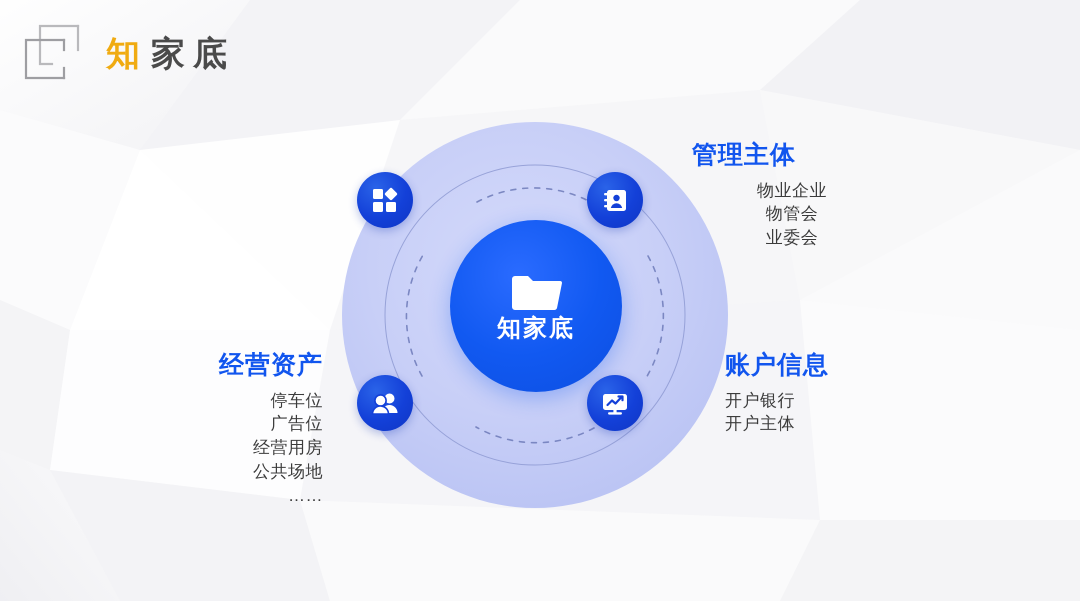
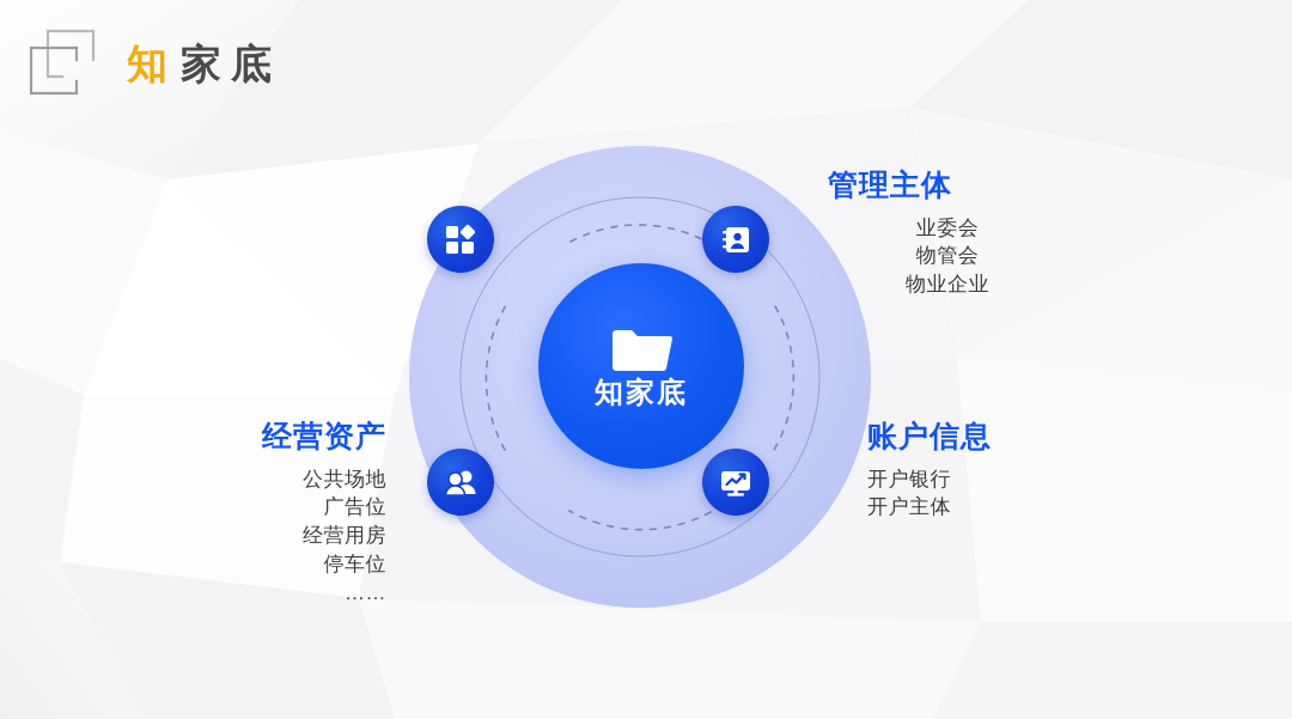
  知
  家底
  知家底
  管理主体
- 物业企业
+ 业委会
  物管会
- 业委会
+ 物业企业
  经营资产
- 停车位
+ 公共场地
  广告位
  经营用房
- 公共场地
+ 停车位
  ……
  账户信息
  开户银行
  开户主体
